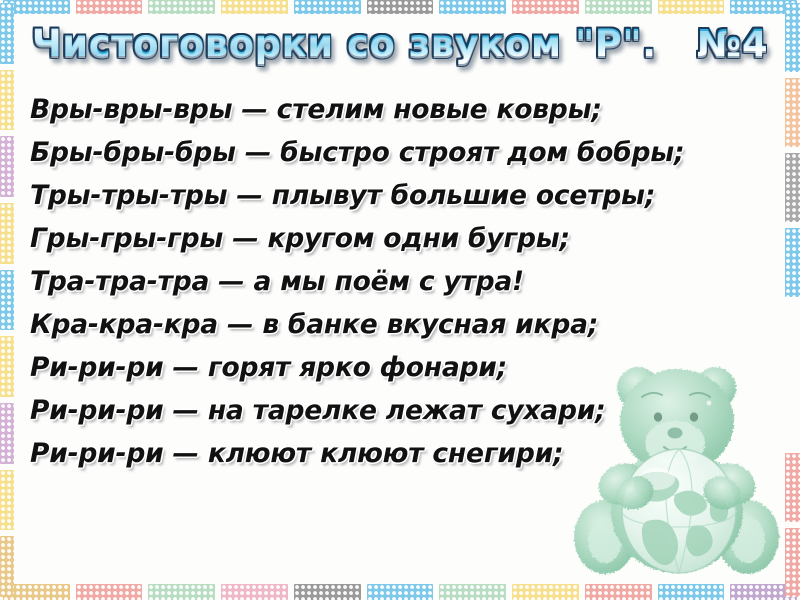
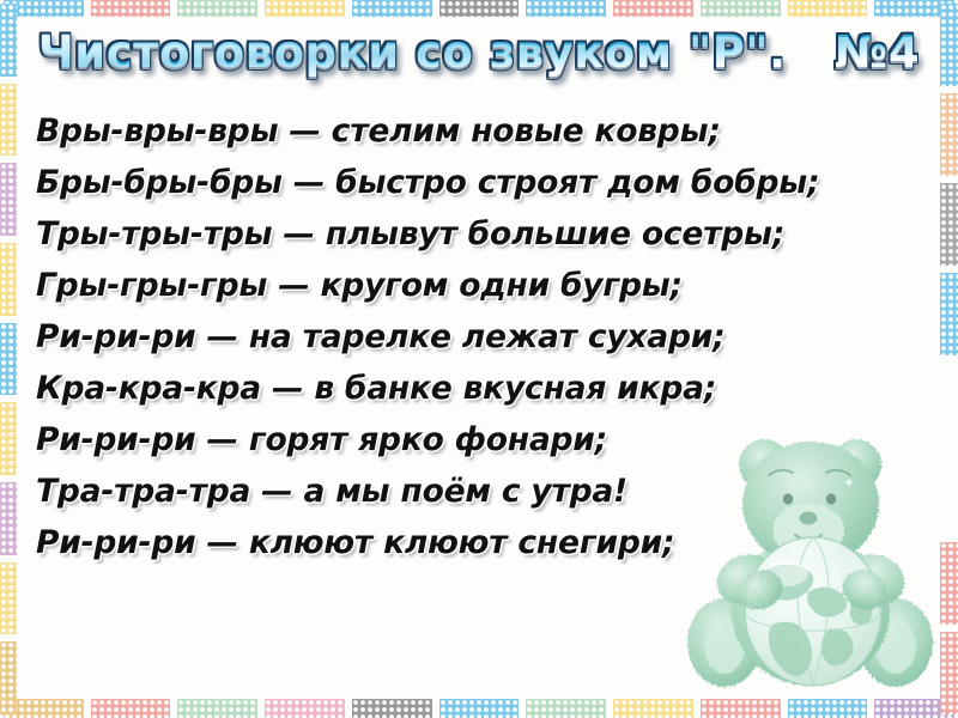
  Чистоговорки со звуком "Р". №4
  Вры-вры-вры — стелим новые ковры;
  Бры-бры-бры — быстро строят дом бобры;
  Тры-тры-тры — плывут большие осетры;
  Гры-гры-гры — кругом одни бугры;
- Тра-тра-тра — а мы поём с утра!
+ Ри-ри-ри — на тарелке лежат сухари;
  Кра-кра-кра — в банке вкусная икра;
  Ри-ри-ри — горят ярко фонари;
- Ри-ри-ри — на тарелке лежат сухари;
+ Тра-тра-тра — а мы поём с утра!
  Ри-ри-ри — клюют клюют снегири;
